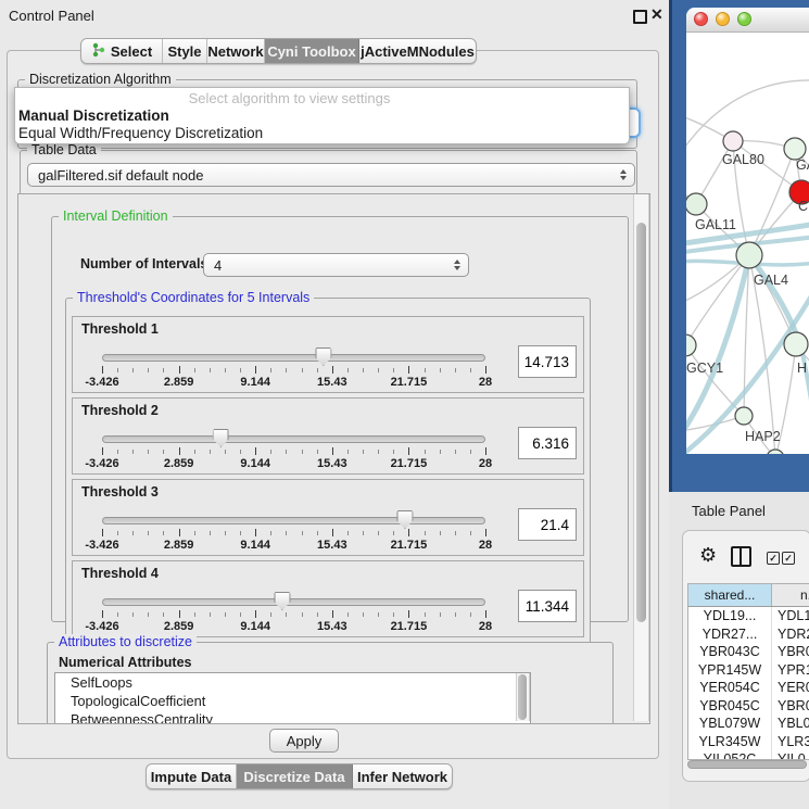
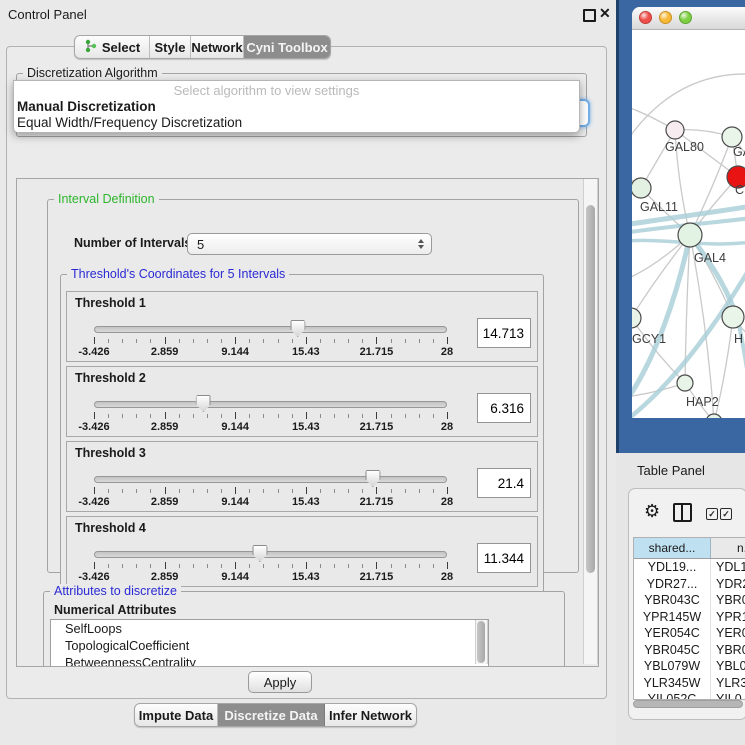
  Control Panel
  ✕
  Select
  Style
  Network
  Cyni Toolbox
- jActiveMNodules
  Discretization Algorithm
  Select algorithm to view settings
  Manual Discretization
  Equal Width/Frequency Discretization
- Table Data
- galFiltered.sif default node
  Interval Definition
  Number of Interval
- 4
+ 5
  Threshold's Coordinates for 5 Intervals
  Threshold 1
  -3.426
  2.859
  9.144
  15.43
  21.715
  28
  14.713
  Threshold 2
  -3.426
  2.859
  9.144
  15.43
  21.715
  28
  6.316
  Threshold 3
  -3.426
  2.859
  9.144
  15.43
  21.715
  28
  21.4
  Threshold 4
  -3.426
  2.859
  9.144
  15.43
  21.715
  28
  11.344
  Attributes to discretize
  Numerical Attributes
  SelfLoops
  TopologicalCoefficient
  BetweennessCentrality
  Apply
  Impute Data
  Discretize Data
  Infer Network
  GAL80
  C
  GAL11
  GAL4
  GCY1
  H
  HAP2
  Table Panel
  ⚙
  ✓
  ✓
  shared...
  YDL19...
  YDL1
  YDR27...
  YDR
  YBR043C
  YBR
  YPR145W
  YPR
  YER054C
  YER
  YBR045C
  YBR
  YBL079W
  YBL0
  YLR345W
  YLR3
